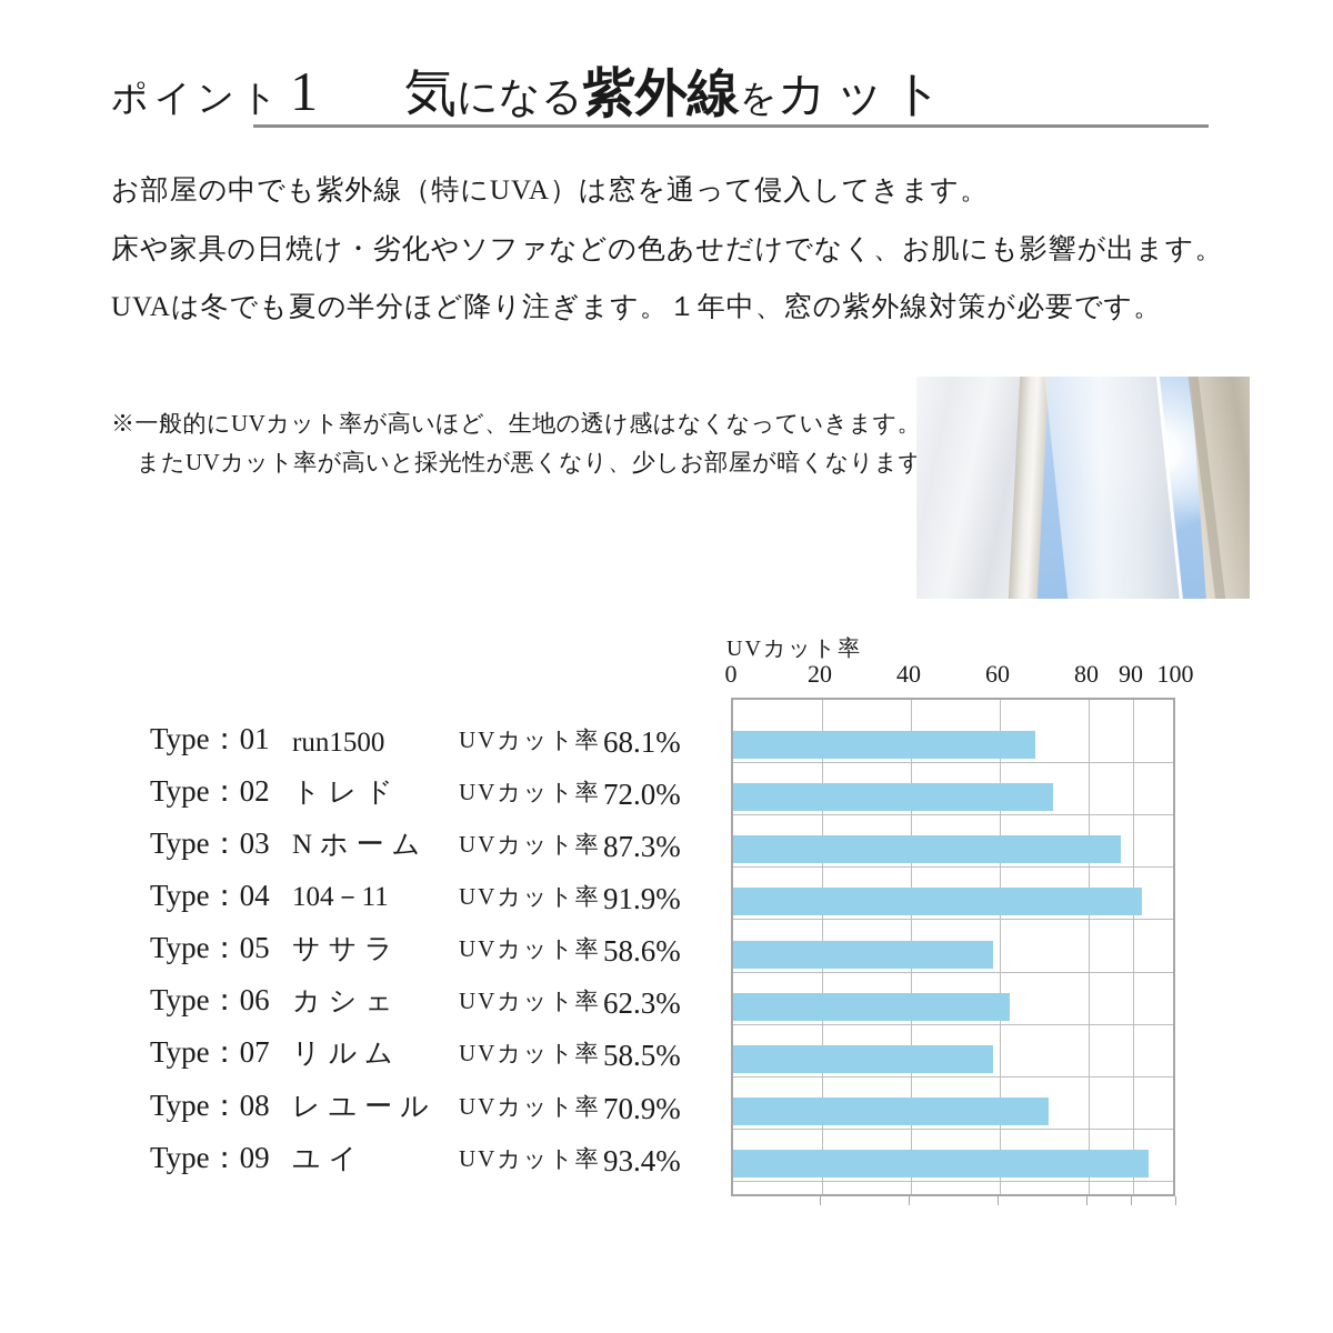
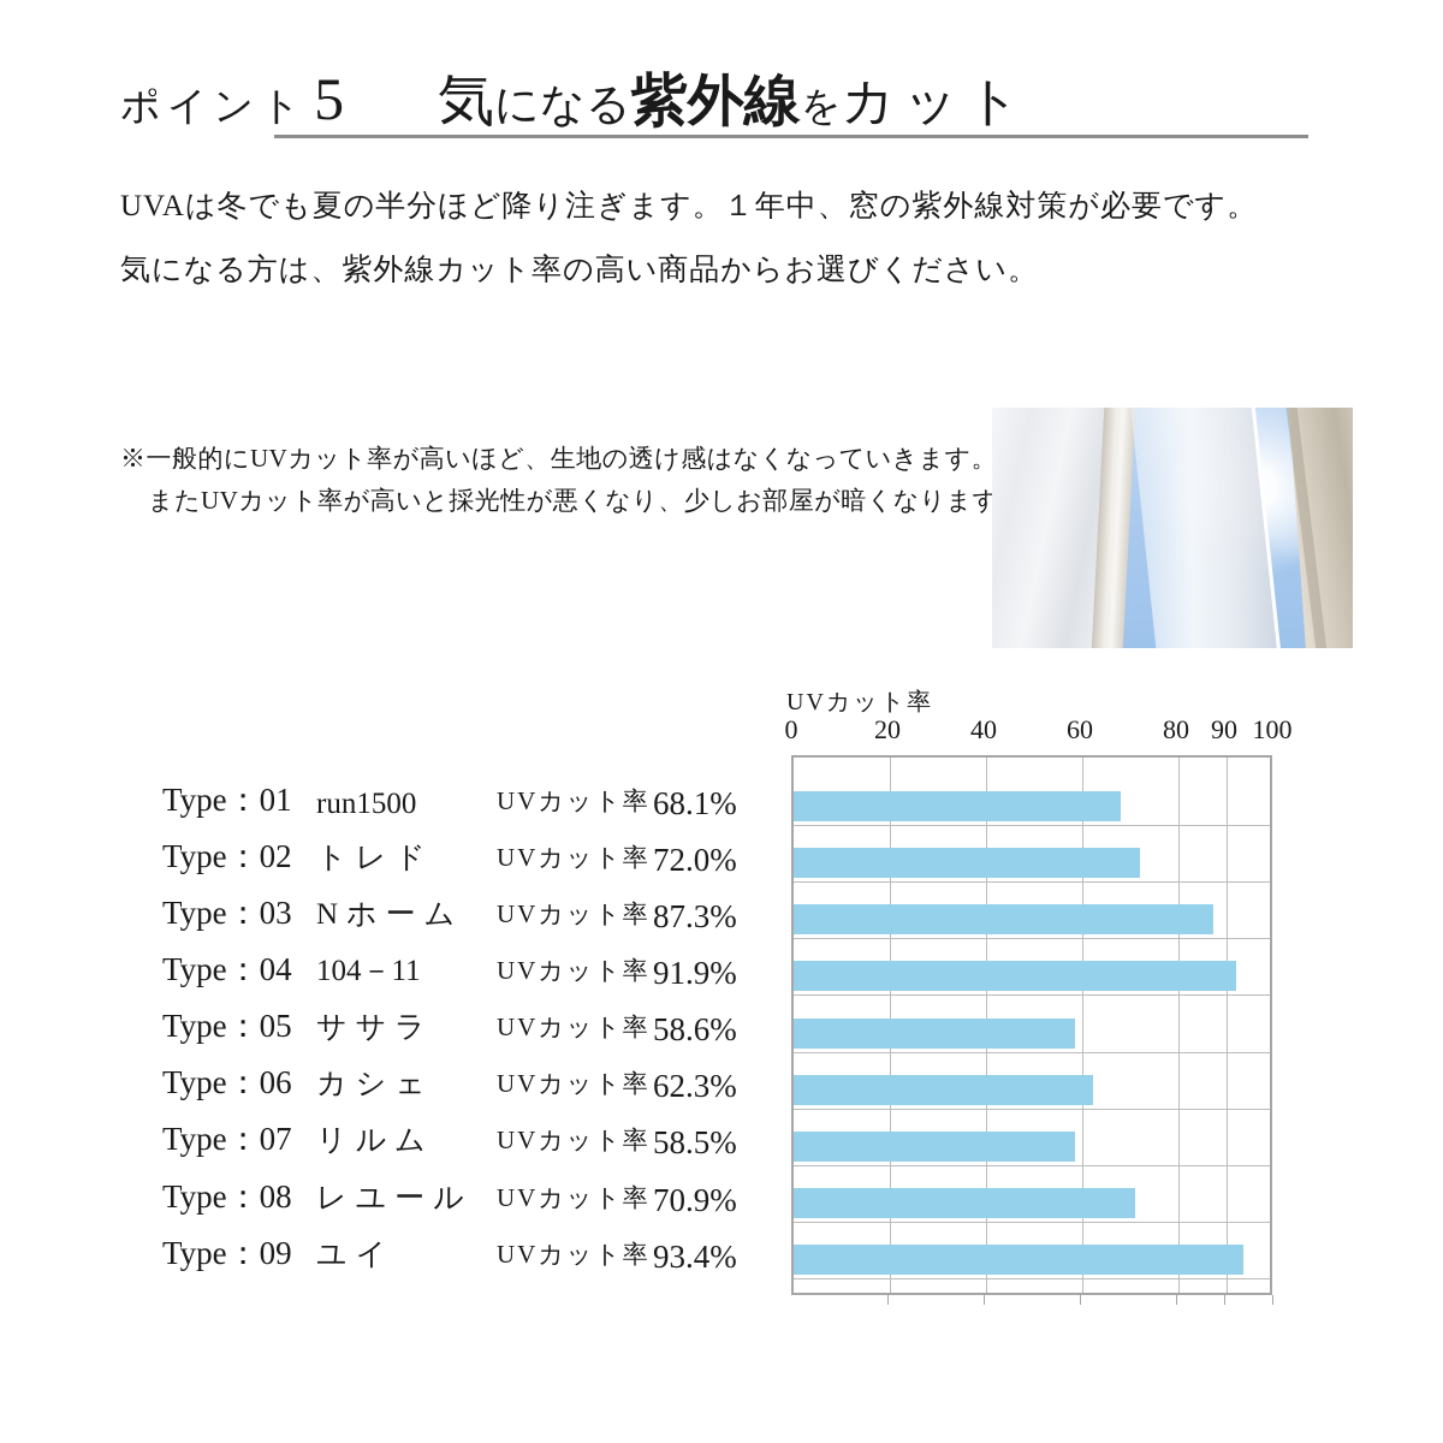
- ポイント 1 気になる紫外線をカット
+ ポイント 5 気になる紫外線をカット
- お部屋の中でも紫外線（特にUVA）は窓を通って侵入してきます。
- 床や家具の日焼け・劣化やソファなどの色あせだけでなく、お肌にも影響が出ます。
  UVAは冬でも夏の半分ほど降り注ぎます。１年中、窓の紫外線対策が必要です。
+ 気になる方は、紫外線カット率の高い商品からお選びください。
  ※一般的にUVカット率が高いほど、生地の透け感はなくなっていきます。
  またUVカット率が高いと採光性が悪くなり、少しお部屋が暗くなります
  UVカット率
  Type：01
  run1500
  UVカット率
  68.1%
  Type：02
  トレド
  UVカット率
  72.0%
  Type：03
  Nホーム
  UVカット率
  87.3%
  Type：04
  104－11
  UVカット率
  91.9%
  Type：05
  ササラ
  UVカット率
  58.6%
  Type：06
  カシェ
  UVカット率
  62.3%
  Type：07
  リルム
  UVカット率
  58.5%
  Type：08
  レユール
  UVカット率
  70.9%
  Type：09
  ユイ
  UVカット率
  93.4%
  0
  20
  40
  60
  80
  90
  100
